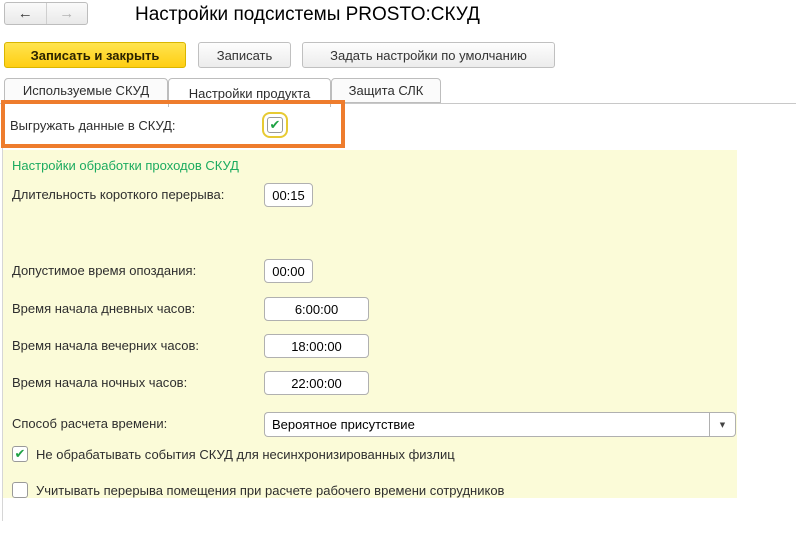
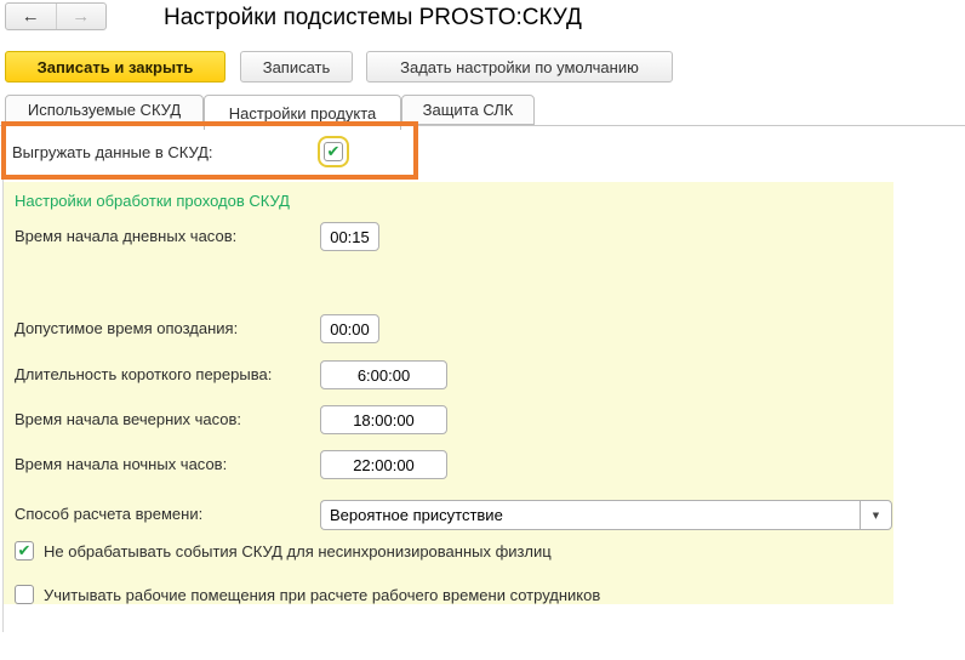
  ←
  →
  Настройки подсистемы PROSTO:СКУД
  Записать и закрыть
  Записать
  Задать настройки по умолчанию
  Используемые СКУД
  Настройки продукта
  Защита СЛК
  Выгружать данные в СКУД:
  ✔
  Настройки обработки проходов СКУД
- Длительность короткого перерыва:
+ Время начала дневных часов:
  00:15
  Допустимое время опоздания:
  00:00
- Время начала дневных часов:
+ Длительность короткого перерыва:
  6:00:00
  Время начала вечерних часов:
  18:00:00
  Время начала ночных часов:
  22:00:00
  Способ расчета времени:
  Вероятное присутствие
  ▼
  ✔
  Не обрабатывать события СКУД для несинхронизированных физлиц
- Учитывать перерыва помещения при расчете рабочего времени сотрудников
+ Учитывать рабочие помещения при расчете рабочего времени сотрудников
